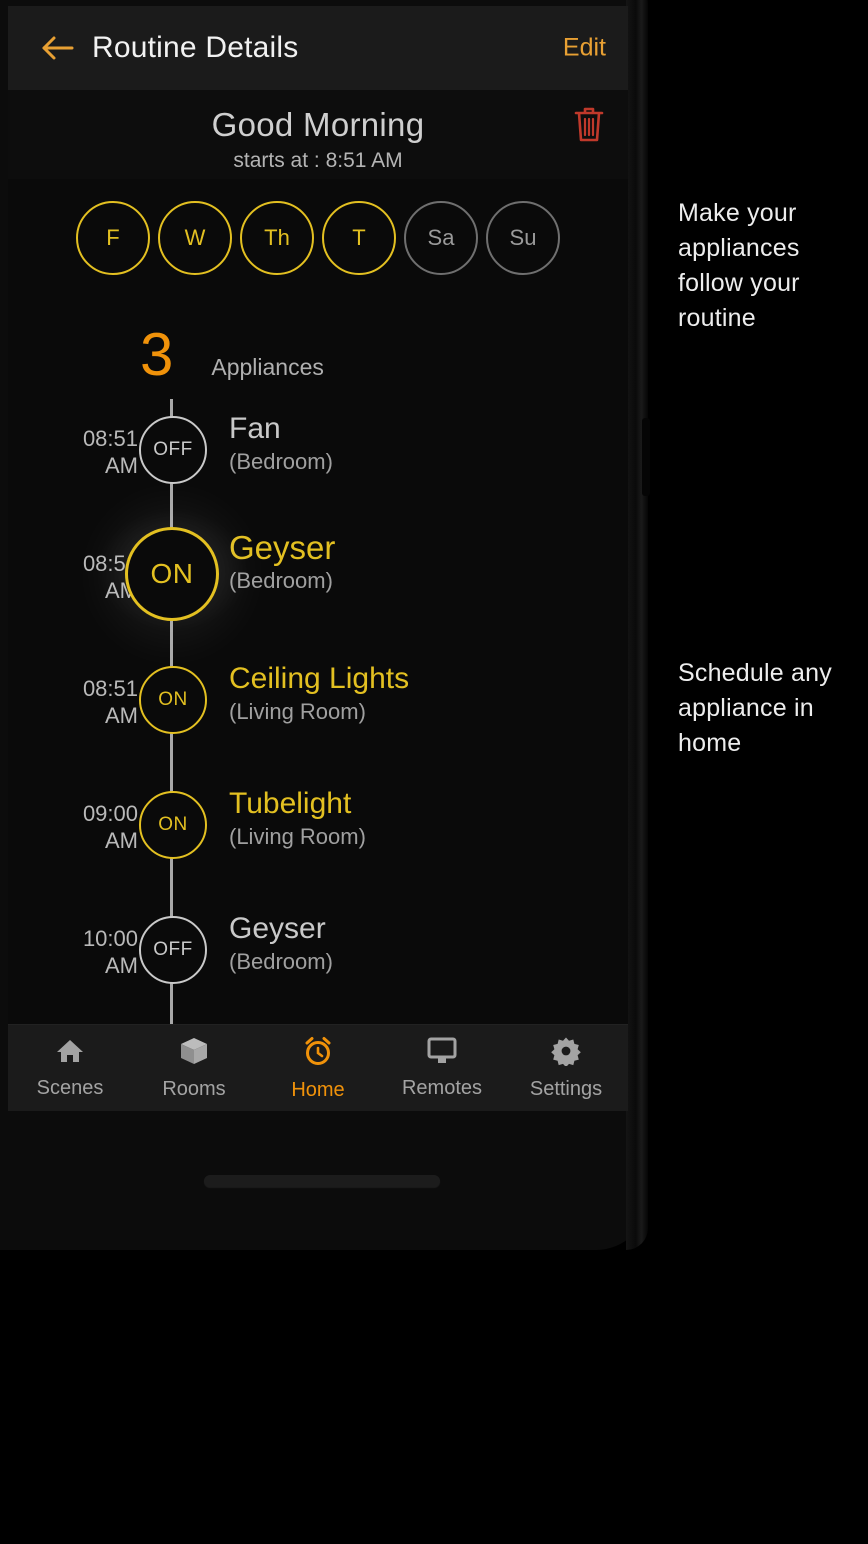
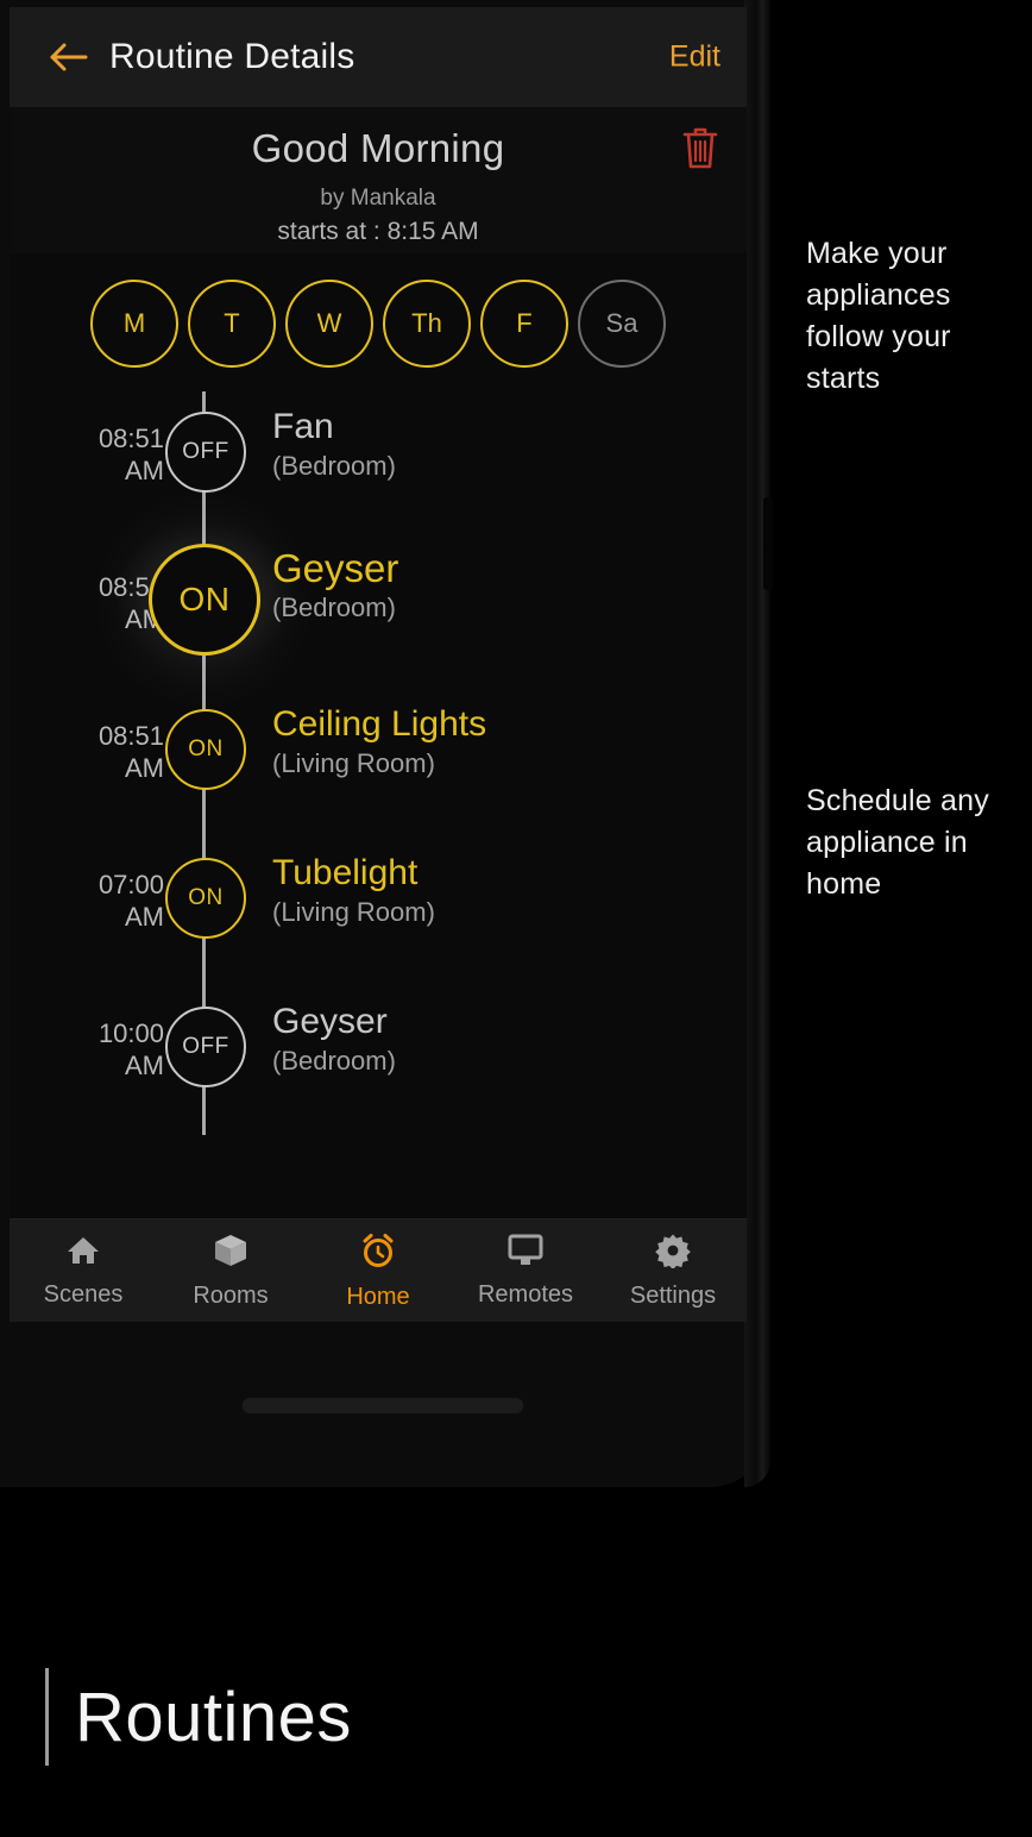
  Routine Details
  Edit
  Good Morning
+ by Mankala
- starts at : 8:51 AM
+ starts at : 8:15 AM
+ M
- F
+ T
  W
  Th
- T
+ F
  Sa
- Su
- 3
- Appliances
  08:51
  AM
  OFF
  Fan
  (Bedroom)
  ON
  08:51
  AM
  ON
  Ceiling Lights
  (Living Room)
- 09:00
+ 07:00
  AM
  ON
  Tubelight
  (Living Room)
  10:00
  AM
  OFF
  Geyser
  (Bedroom)
  Scenes
  Rooms
  Home
  Remotes
  Settings
- Make your appliances follow your routine
+ Make your appliances follow your starts
  Schedule any appliance in home
+ Routines
